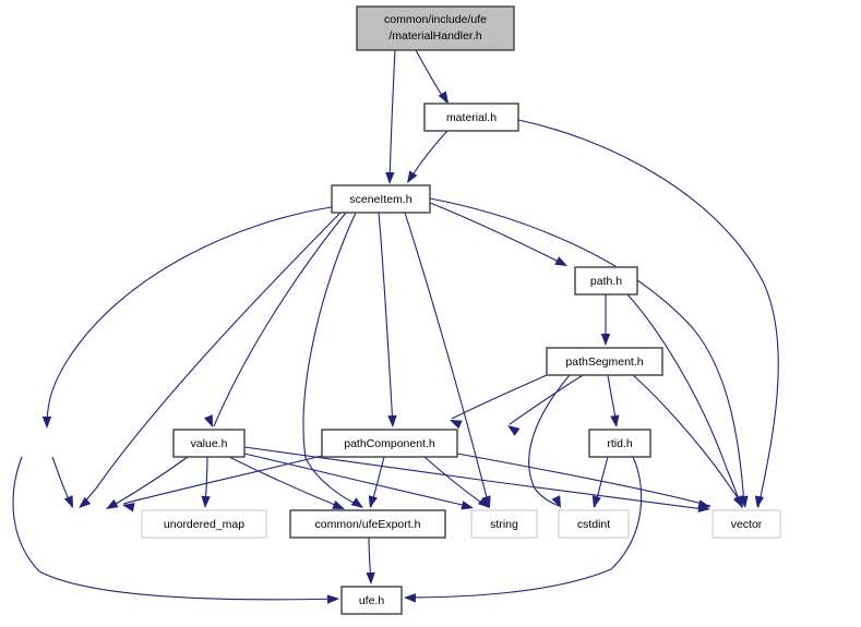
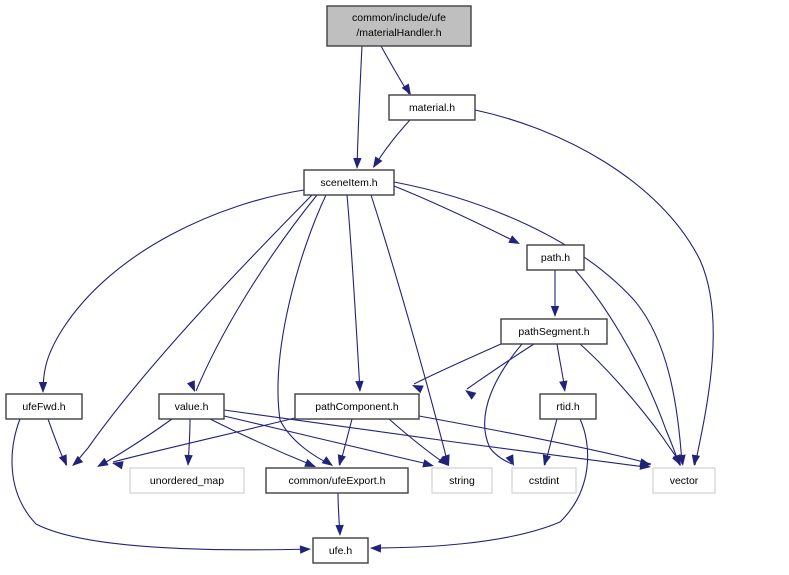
  common/include/ufe
  /materialHandler.h
  material.h
  sceneItem.h
  path.h
  pathSegment.h
+ ufeFwd.h
  value.h
  pathComponent.h
  rtid.h
  unordered_map
  common/ufeExport.h
  string
  cstdint
  vector
  ufe.h
